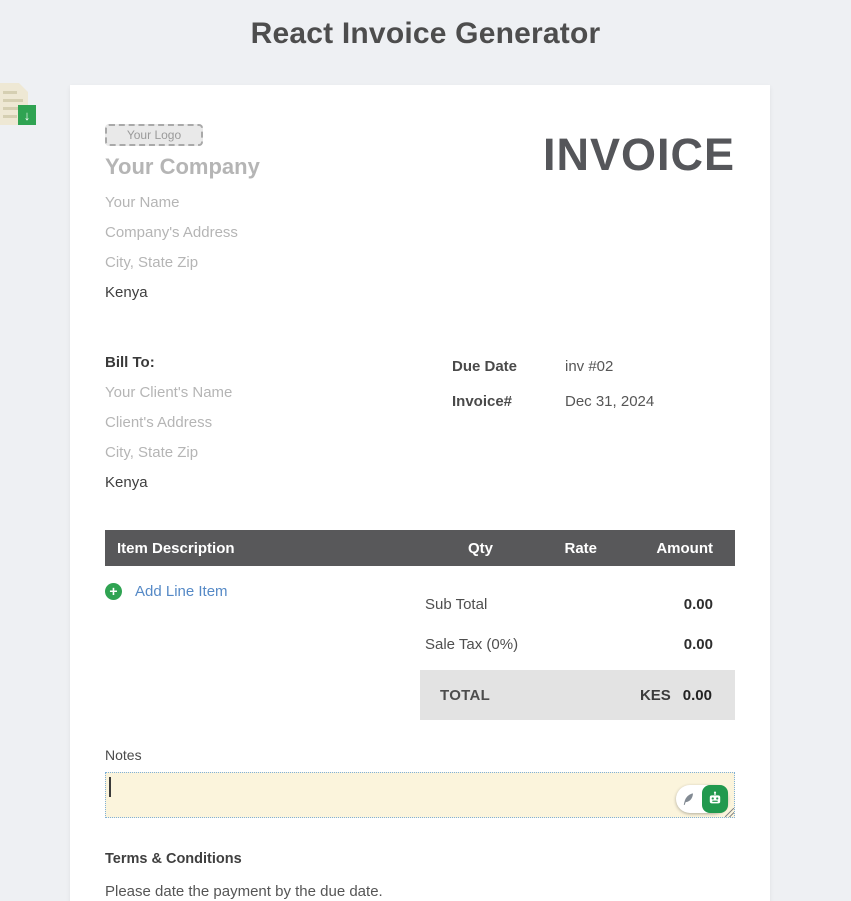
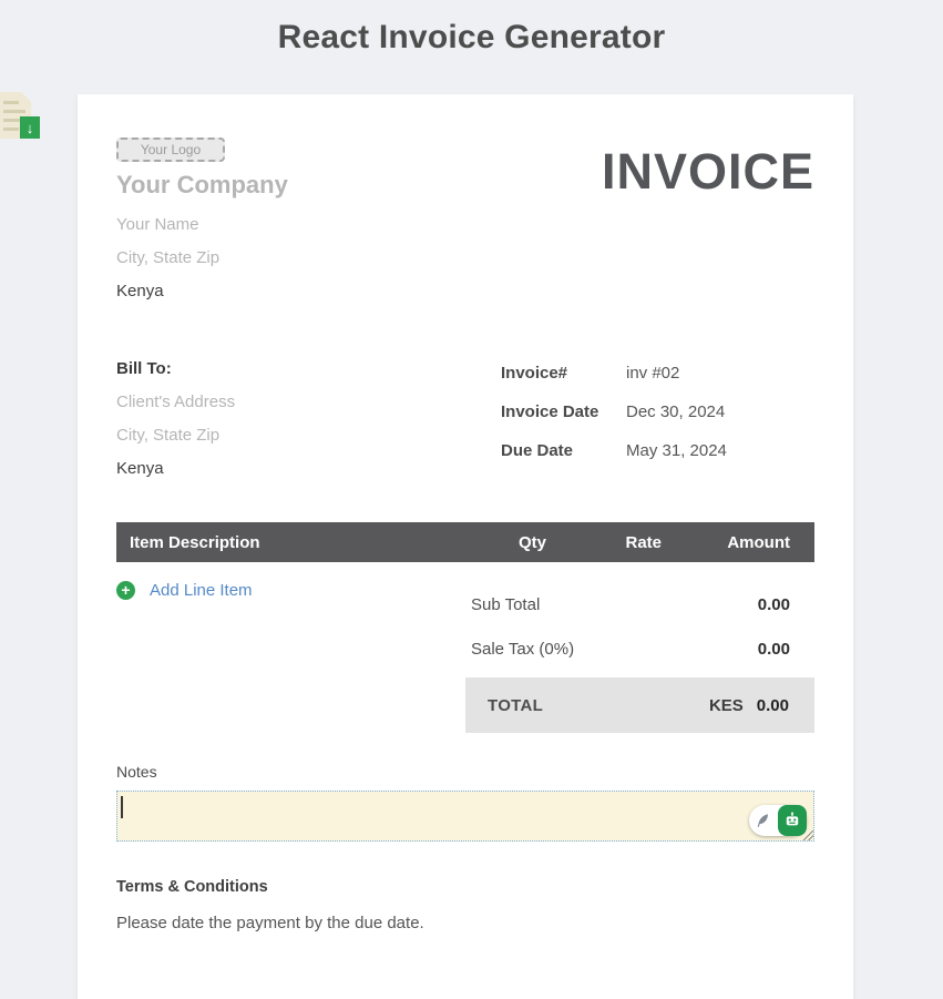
  React Invoice Generator
  ↓
  Your Logo
  Your Company
  Your Name
- Company's Address
  City, State Zip
  Kenya
  INVOICE
  Bill To:
- Your Client's Name
  Client's Address
  City, State Zip
  Kenya
- Due Date
+ Invoice#
  inv #02
+ Invoice Date
+ Dec 30, 2024
- Invoice#
+ Due Date
- Dec 31, 2024
+ May 31, 2024
  Item Description
  Qty
  Rate
  Amount
  +
  Add Line Item
  Sub Total
  0.00
  Sale Tax (0%)
  0.00
  TOTAL
  KES
  0.00
  Notes
  Terms & Conditions
  Please date the payment by the due date.
